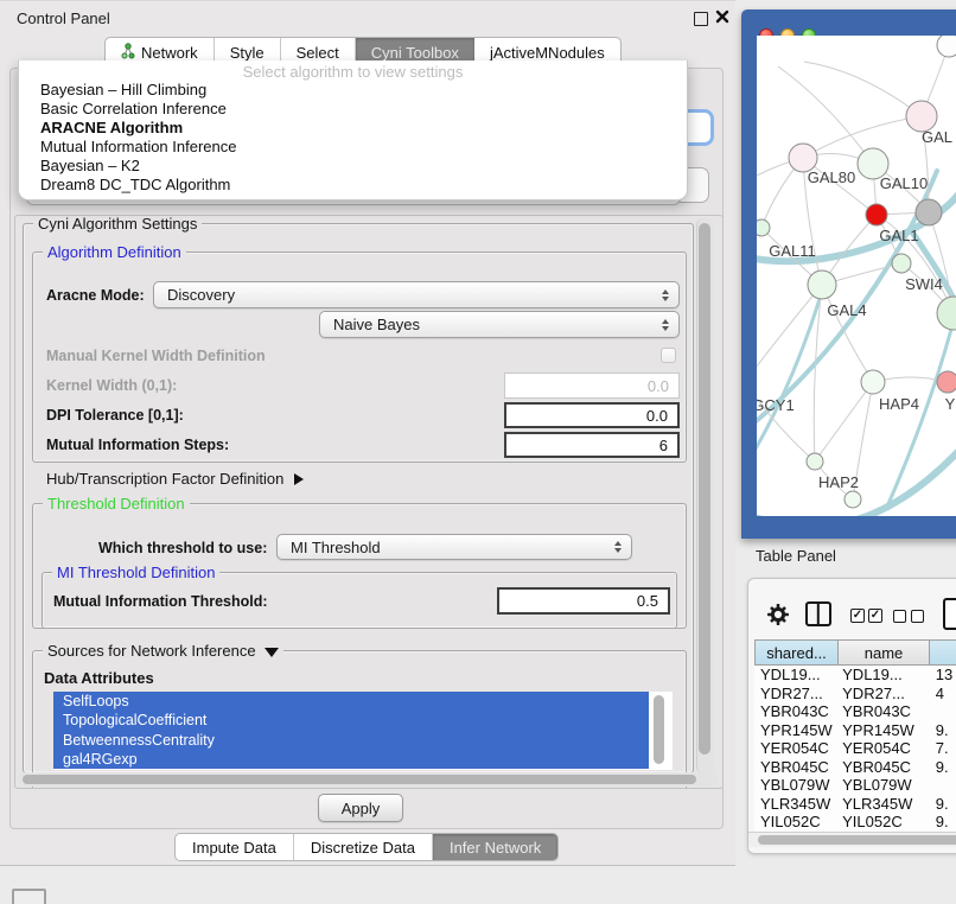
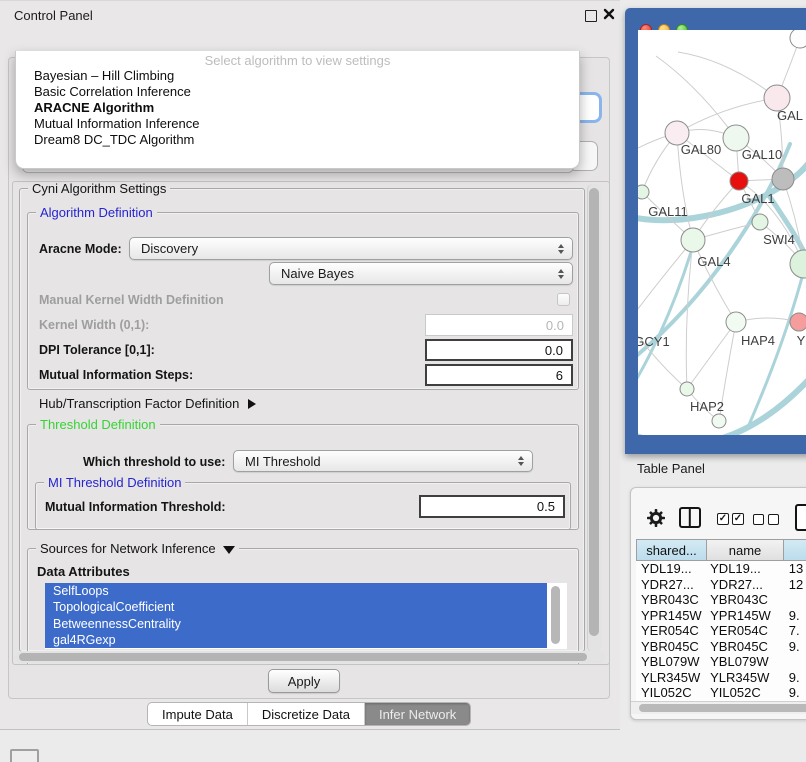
  Control Panel
- Network
- Style
- Select
- Cyni Toolbox
- jActiveMNodules
  Select algorithm to view settings
  Bayesian – Hill Climbing
  Basic Correlation Inference
  ARACNE Algorithm
  Mutual Information Inference
- Bayesian – K2
  Dream8 DC_TDC Algorithm
  Cyni Algorithm Settings
  Algorithm Definition
  Aracne Mode:
  Discovery
  Naive Bayes
  Manual Kernel Width Definition
  Kernel Width (0,1):
  0.0
  DPI Tolerance [0,1]:
  0.0
  Mutual Information Steps:
  6
  Hub/Transcription Factor Definition
  Threshold Definition
  Which threshold to use:
  MI Threshold
  MI Threshold Definition
  Mutual Information Threshold:
  0.5
  Sources for Network Inference
  Data Attributes
  SelfLoops
  TopologicalCoefficient
  BetweennessCentrality
  gal4RGexp
  Apply
  Impute Data
  Discretize Data
  Infer Network
  GAL
  GAL80
  GAL10
  GAL1
  SWI4
  GAL11
  GAL4
  GCY1
  HAP4
  Y
  HAP2
  Table Panel
  ✓
  ✓
  shared...
  name
  YDL19...
  YDL19...
  13
  YDR27...
  YDR27...
- 4
+ 12
  YBR043C
  YBR043C
  YPR145W
  YPR145W
  9.
  YER054C
  YER054C
  7.
  YBR045C
  YBR045C
  9.
  YBL079W
  YBL079W
  YLR345W
  YLR345W
  9.
  YIL052C
  YIL052C
  9.
